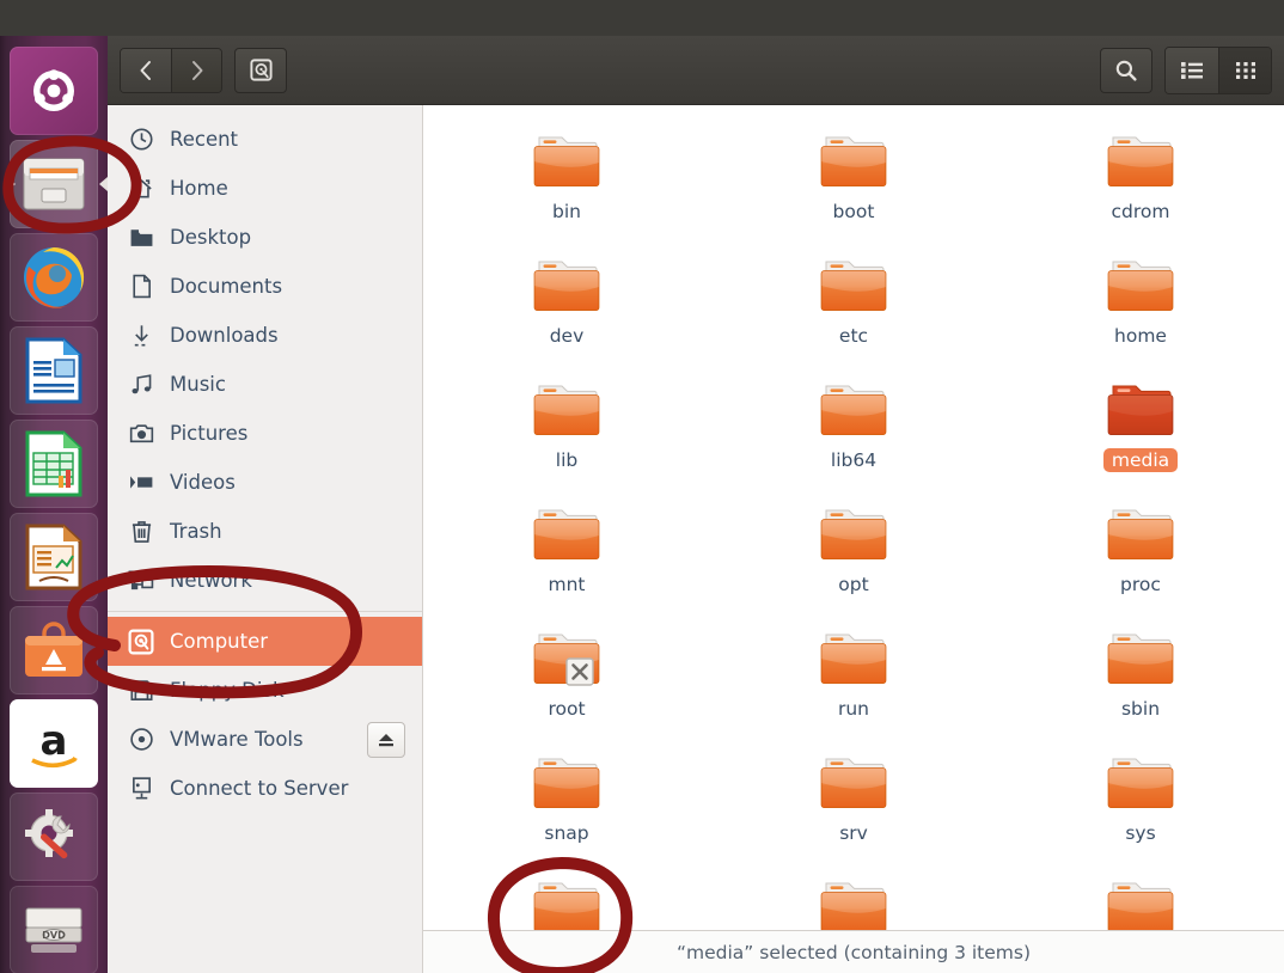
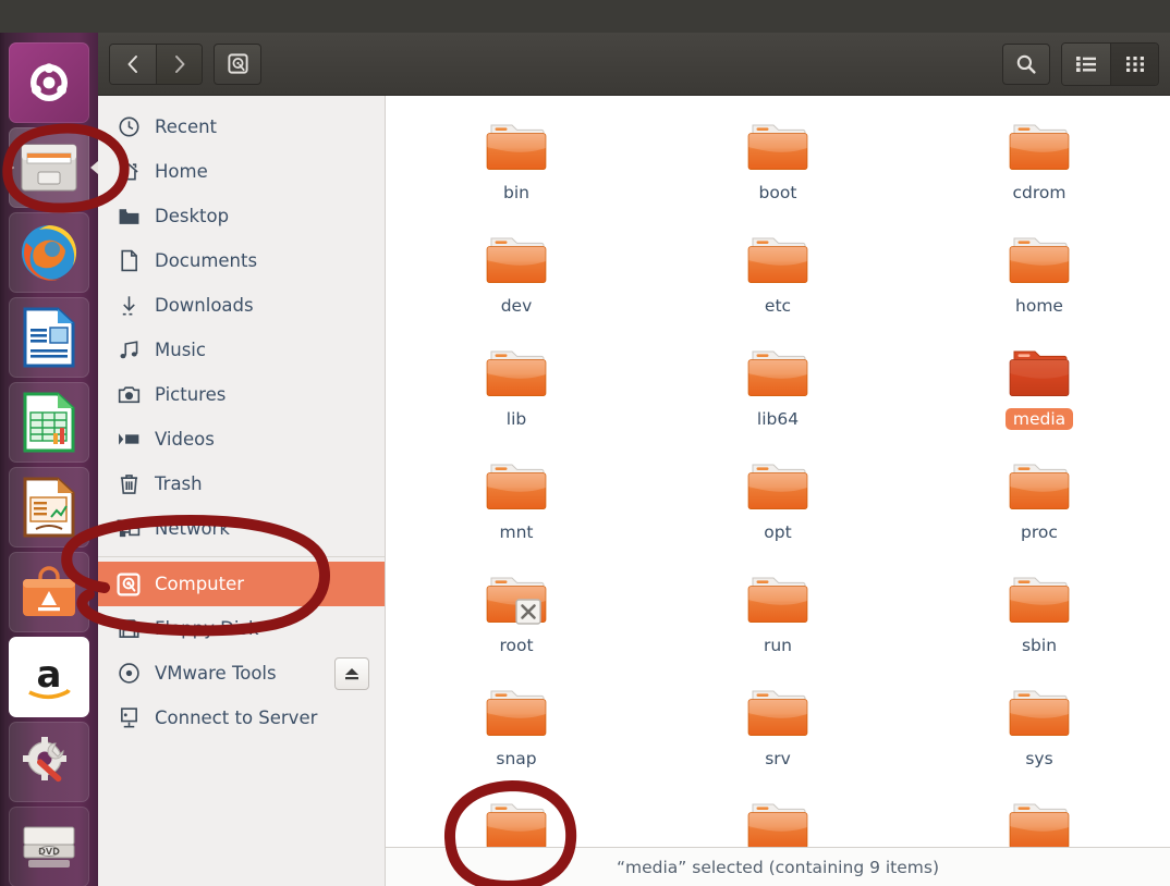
  a
  DVD
  Recent
  Home
  Desktop
  Documents
  Downloads
  Music
  Pictures
  Videos
  Trash
  Network
  Computer
  VMware Tools
  Connect to Server
  bin
  boot
  cdrom
  dev
  etc
  home
  lib
  lib64
  media
  mnt
  opt
  proc
  root
  run
  sbin
  snap
  srv
  sys
- “media” selected (containing 3 items)
+ “media” selected (containing 9 items)
